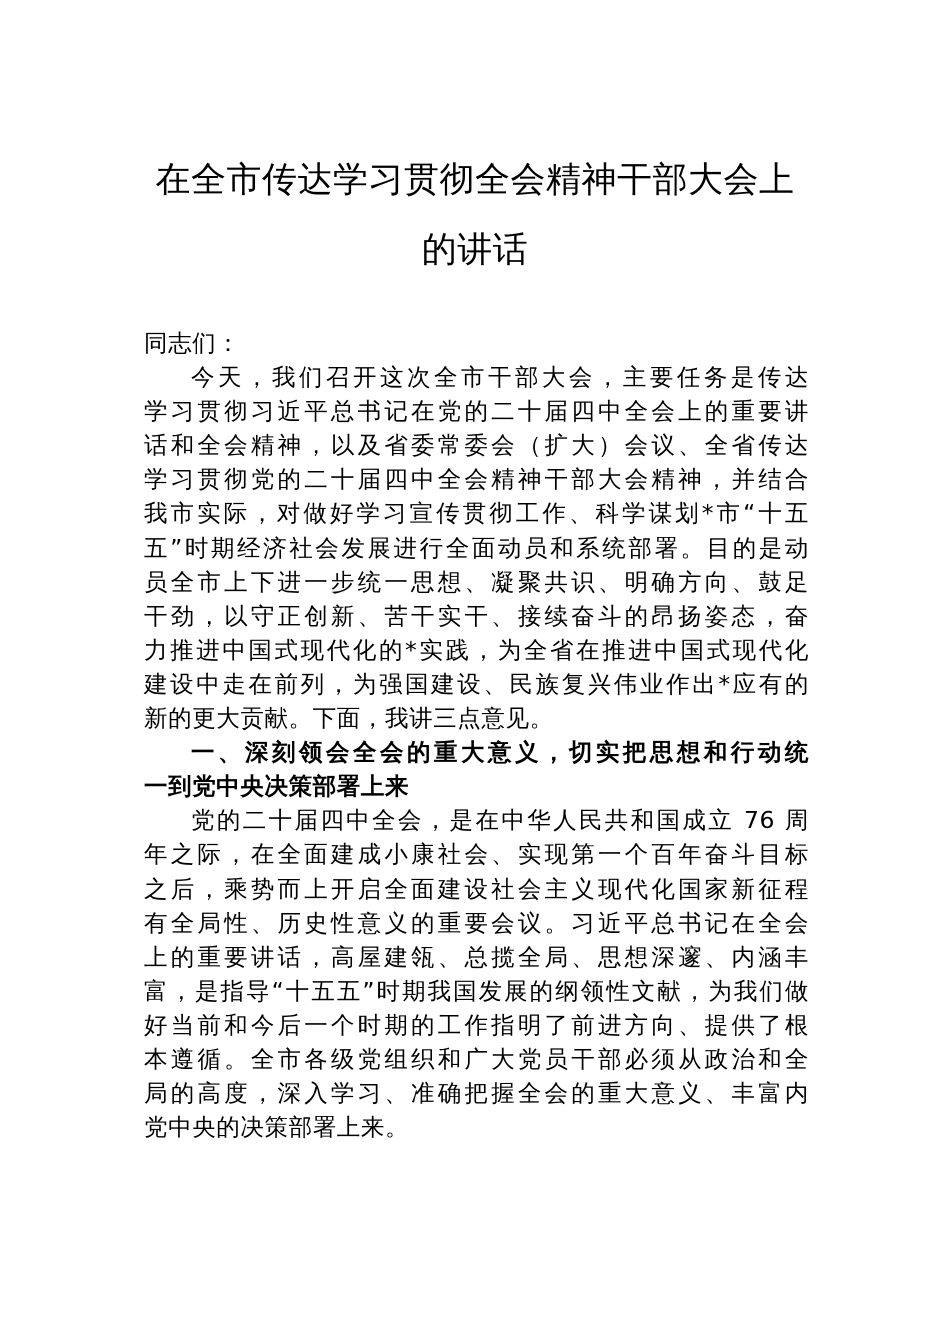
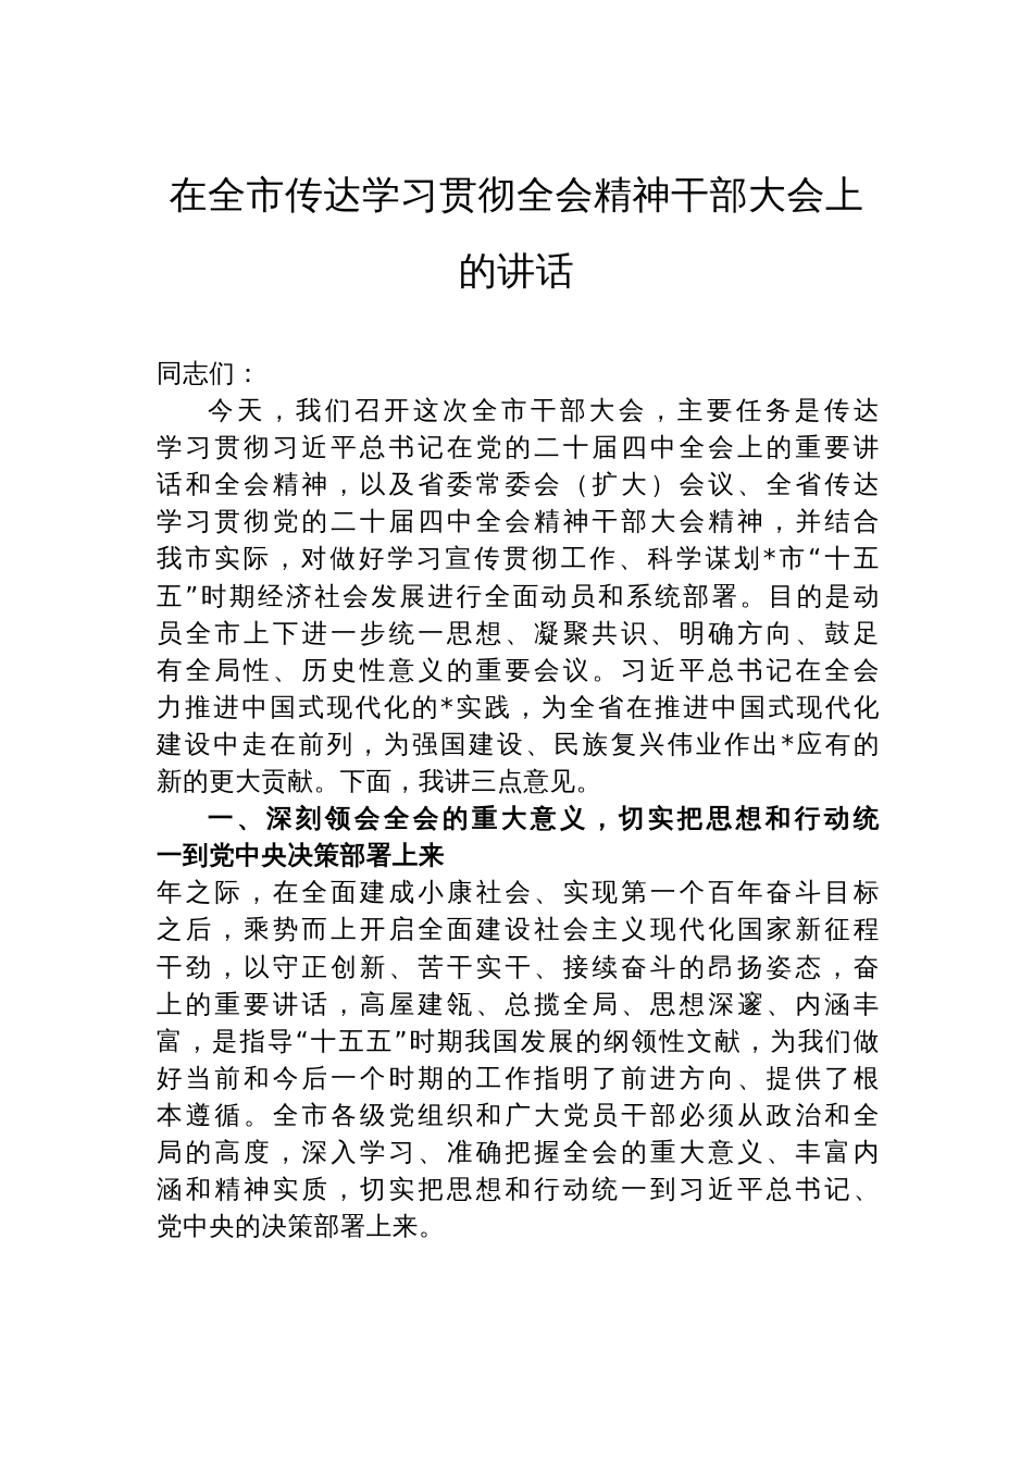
  在全市传达学习贯彻全会精神干部大会上
  的讲话
  同志们：
  今天，我们召开这次全市干部大会，主要任务是传达
  学习贯彻习近平总书记在党的二十届四中全会上的重要讲
  话和全会精神，以及省委常委会（扩大）会议、全省传达
  学习贯彻党的二十届四中全会精神干部大会精神，并结合
  我市实际，对做好学习宣传贯彻工作、科学谋划*市“十五
  五”时期经济社会发展进行全面动员和系统部署。目的是动
  员全市上下进一步统一思想、凝聚共识、明确方向、鼓足
- 干劲，以守正创新、苦干实干、接续奋斗的昂扬姿态，奋
+ 有全局性、历史性意义的重要会议。习近平总书记在全会
  力推进中国式现代化的*实践，为全省在推进中国式现代化
  建设中走在前列，为强国建设、民族复兴伟业作出*应有的
  新的更大贡献。下面，我讲三点意见。
  一、深刻领会全会的重大意义，切实把思想和行动统
  一到党中央决策部署上来
- 党的二十届四中全会，是在中华人民共和国成立 76 周
  年之际，在全面建成小康社会、实现第一个百年奋斗目标
  之后，乘势而上开启全面建设社会主义现代化国家新征程
- 有全局性、历史性意义的重要会议。习近平总书记在全会
+ 干劲，以守正创新、苦干实干、接续奋斗的昂扬姿态，奋
  上的重要讲话，高屋建瓴、总揽全局、思想深邃、内涵丰
  富，是指导“十五五”时期我国发展的纲领性文献，为我们做
  好当前和今后一个时期的工作指明了前进方向、提供了根
  本遵循。全市各级党组织和广大党员干部必须从政治和全
  局的高度，深入学习、准确把握全会的重大意义、丰富内
+ 涵和精神实质，切实把思想和行动统一到习近平总书记、
  党中央的决策部署上来。
